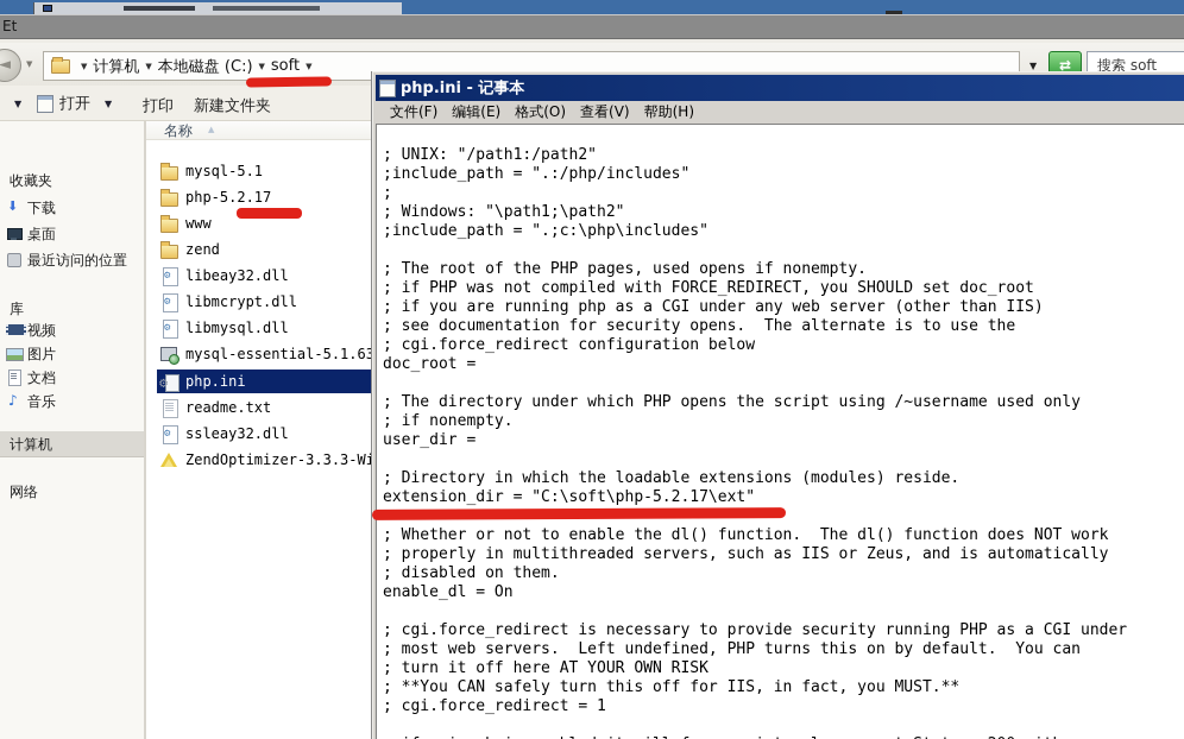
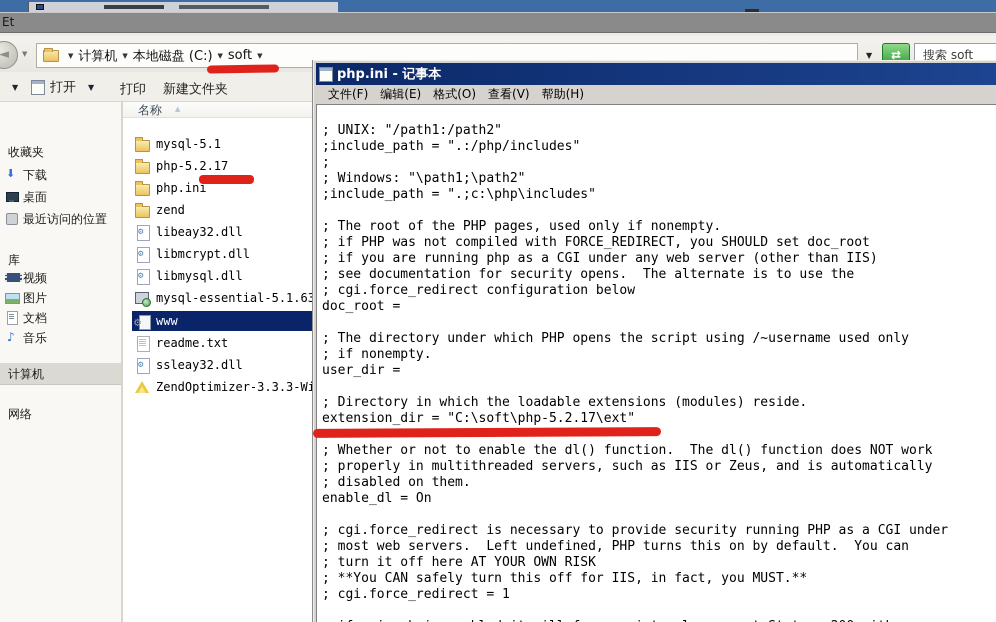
  Et
  ◄
  ▼
  ▼
  计算机
  ▼
  本地磁盘 (C:)
  ▼
  soft
  ▼
  ▼
  ⇄
  搜索 soft
  ▼
  打开
  ▼
  打印
  新建文件夹
  收藏夹
  下载
  桌面
  最近访问的位置
  库
  视频
  图片
  文档
  音乐
  计算机
  网络
  名称
  ▲
  mysql-5.1
  php-5.2.17
- www
+ php.ini
  zend
  libeay32.dll
  libmcrypt.dll
  libmysql.dll
  mysql-essential-5.1.63
- php.ini
+ www
  readme.txt
  ssleay32.dll
  ZendOptimizer-3.3.3-Wi
  php.ini - 记事本
  文件(F)
  编辑(E)
  格式(O)
  查看(V)
  帮助(H)
  ; UNIX: "/path1:/path2"
  ;include_path = ".:/php/includes"
  ;
  ; Windows: "\path1;\path2"
  ;include_path = ".;c:\php\includes"
- ; The root of the PHP pages, used opens if nonempty.
+ ; The root of the PHP pages, used only if nonempty.
  ; if PHP was not compiled with FORCE_REDIRECT, you SHOULD set doc_root
  ; if you are running php as a CGI under any web server (other than IIS)
  ; see documentation for security opens. The alternate is to use the
  ; cgi.force_redirect configuration below
  doc_root =
  ; The directory under which PHP opens the script using /~username used only
  ; if nonempty.
  user_dir =
  ; Directory in which the loadable extensions (modules) reside.
  extension_dir = "C:\soft\php-5.2.17\ext"
  ; Whether or not to enable the dl() function. The dl() function does NOT work
  ; properly in multithreaded servers, such as IIS or Zeus, and is automatically
  ; disabled on them.
  enable_dl = On
  ; cgi.force_redirect is necessary to provide security running PHP as a CGI under
  ; most web servers. Left undefined, PHP turns this on by default. You can
  ; turn it off here AT YOUR OWN RISK
  ; **You CAN safely turn this off for IIS, in fact, you MUST.**
  ; cgi.force_redirect = 1
